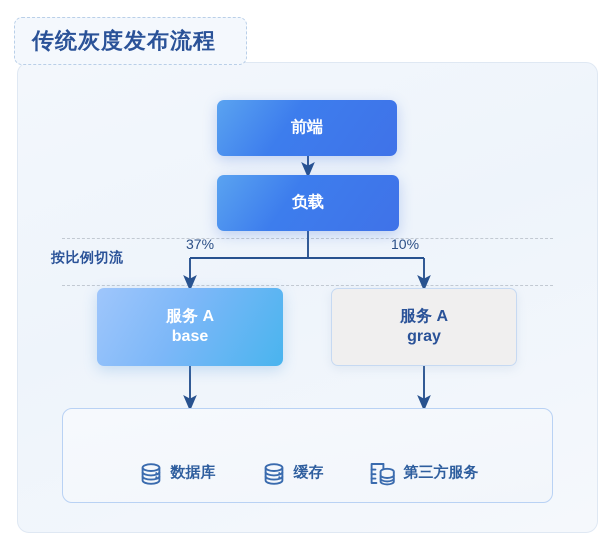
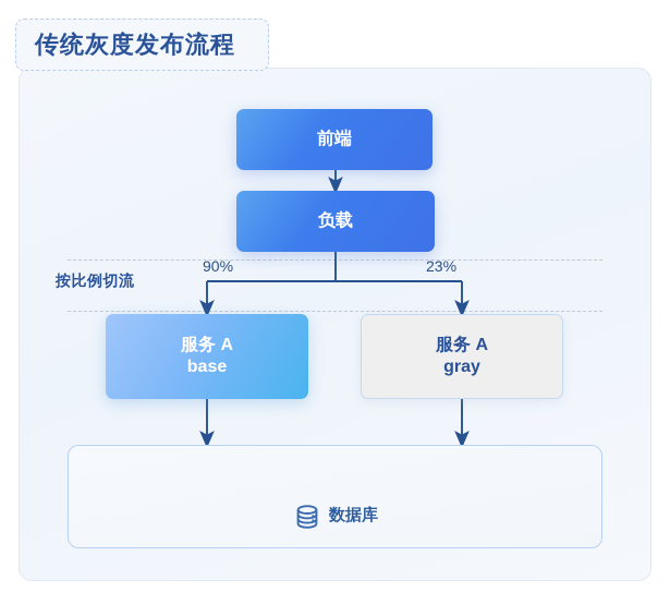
  传统灰度发布流程
  按比例切流
- 37%
+ 90%
- 10%
+ 23%
  前端
  负载
  服务 A
  base
  服务 A
  gray
  数据库
- 缓存
- 第三方服务
